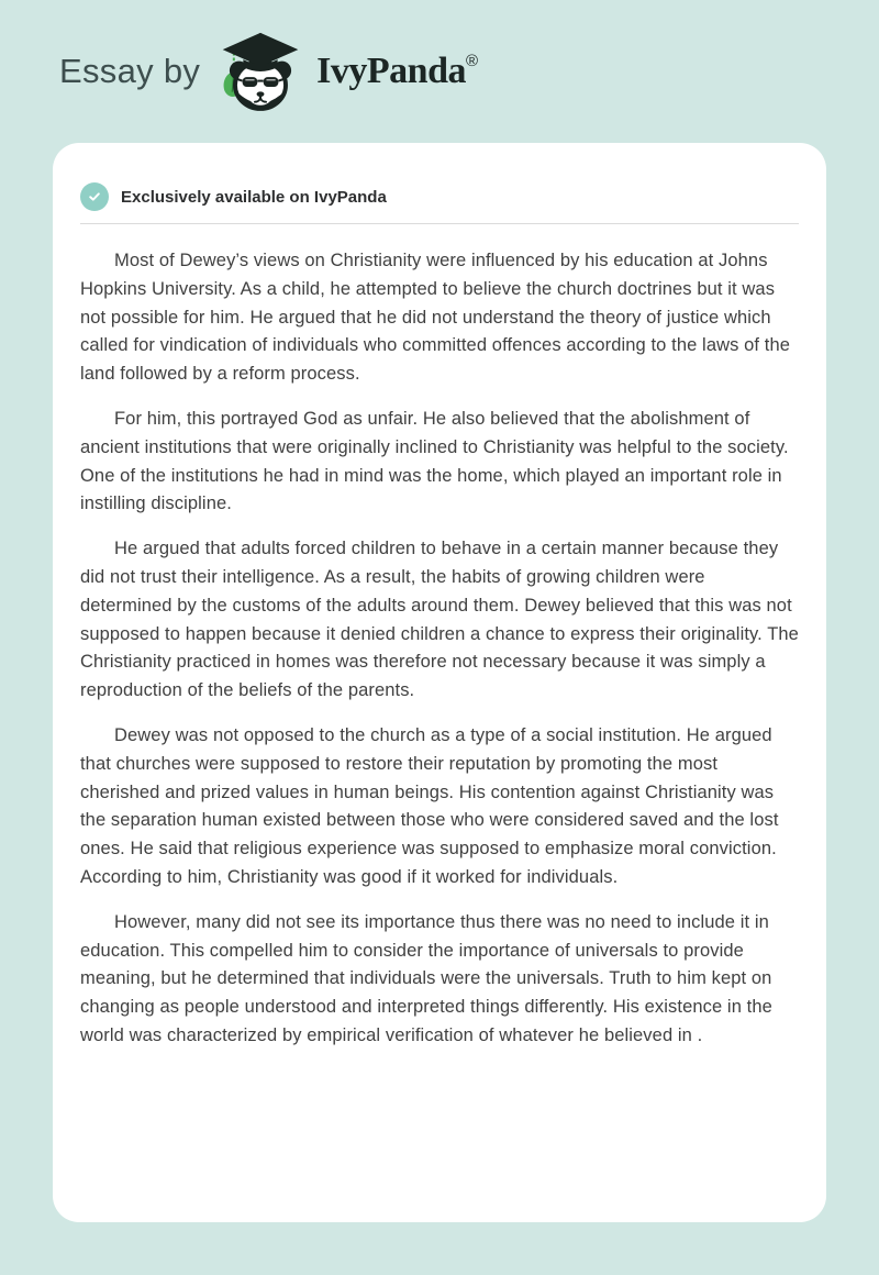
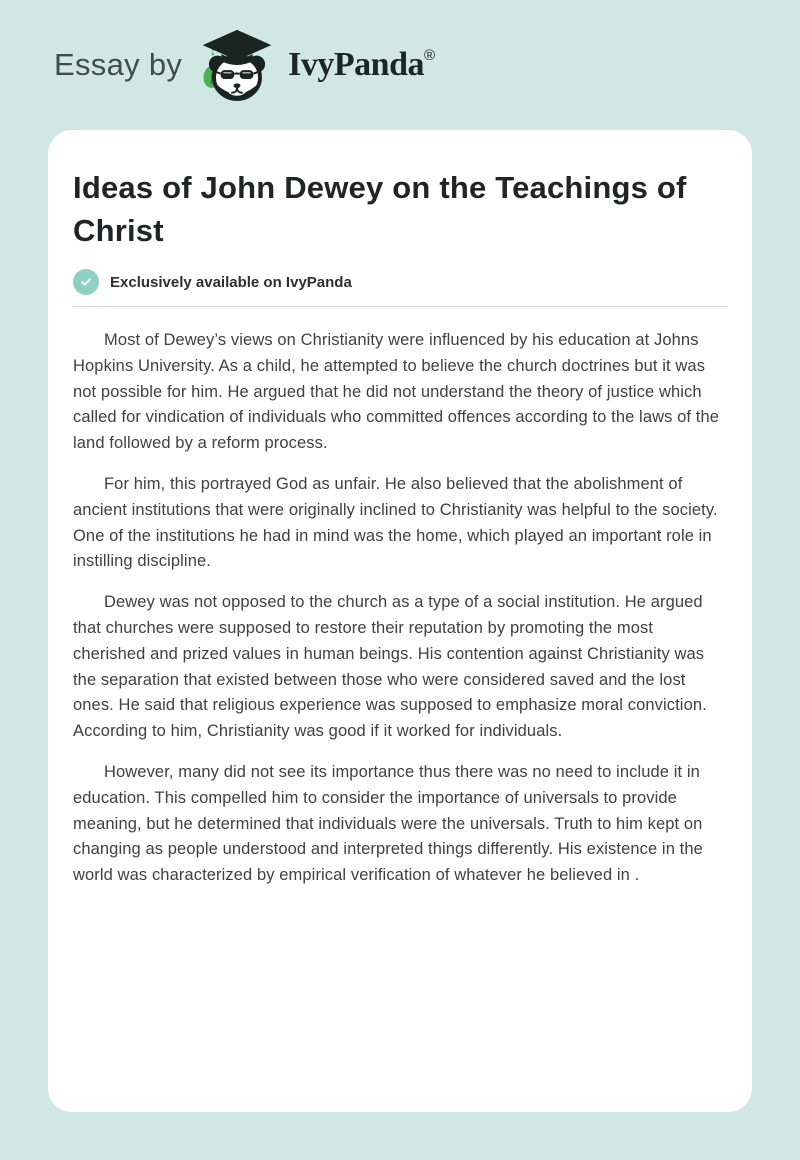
  Essay by
  IvyPanda
  ®
+ Ideas of John Dewey on the Teachings of Christ
  Exclusively available on IvyPanda
  Most of Dewey’s views on Christianity were influenced by his education at Johns Hopkins University. As a child, he attempted to believe the church doctrines but it was not possible for him. He argued that he did not understand the theory of justice which called for vindication of individuals who committed offences according to the laws of the land followed by a reform process.
  For him, this portrayed God as unfair. He also believed that the abolishment of ancient institutions that were originally inclined to Christianity was helpful to the society. One of the institutions he had in mind was the home, which played an important role in instilling discipline.
- He argued that adults forced children to behave in a certain manner because they did not trust their intelligence. As a result, the habits of growing children were determined by the customs of the adults around them. Dewey believed that this was not supposed to happen because it denied children a chance to express their originality. The Christianity practiced in homes was therefore not necessary because it was simply a reproduction of the beliefs of the parents.
- Dewey was not opposed to the church as a type of a social institution. He argued that churches were supposed to restore their reputation by promoting the most cherished and prized values in human beings. His contention against Christianity was the separation human existed between those who were considered saved and the lost ones. He said that religious experience was supposed to emphasize moral conviction. According to him, Christianity was good if it worked for individuals.
+ Dewey was not opposed to the church as a type of a social institution. He argued that churches were supposed to restore their reputation by promoting the most cherished and prized values in human beings. His contention against Christianity was the separation that existed between those who were considered saved and the lost ones. He said that religious experience was supposed to emphasize moral conviction. According to him, Christianity was good if it worked for individuals.
  However, many did not see its importance thus there was no need to include it in education. This compelled him to consider the importance of universals to provide meaning, but he determined that individuals were the universals. Truth to him kept on changing as people understood and interpreted things differently. His existence in the world was characterized by empirical verification of whatever he believed in .
